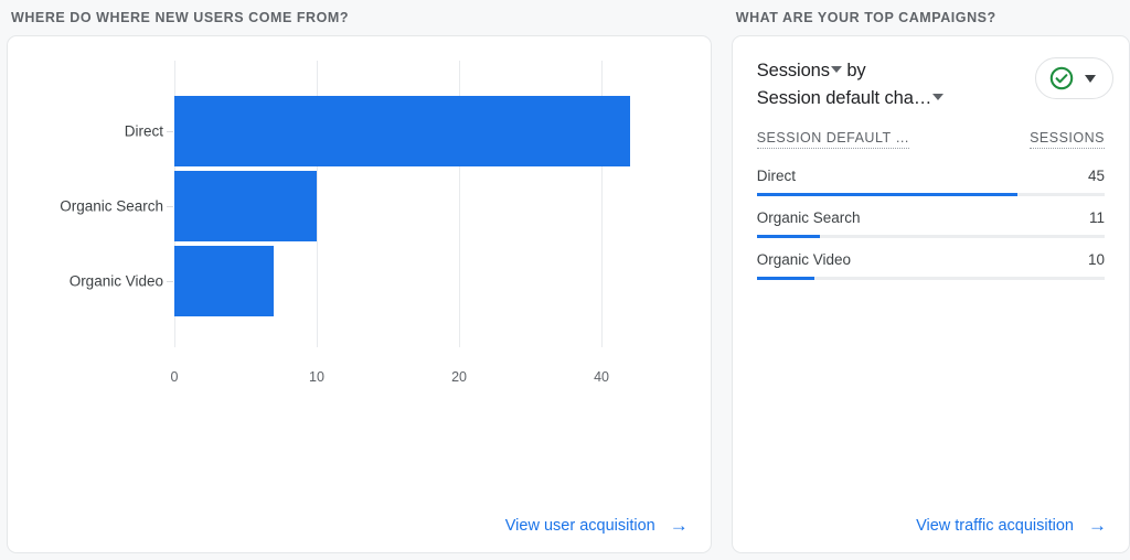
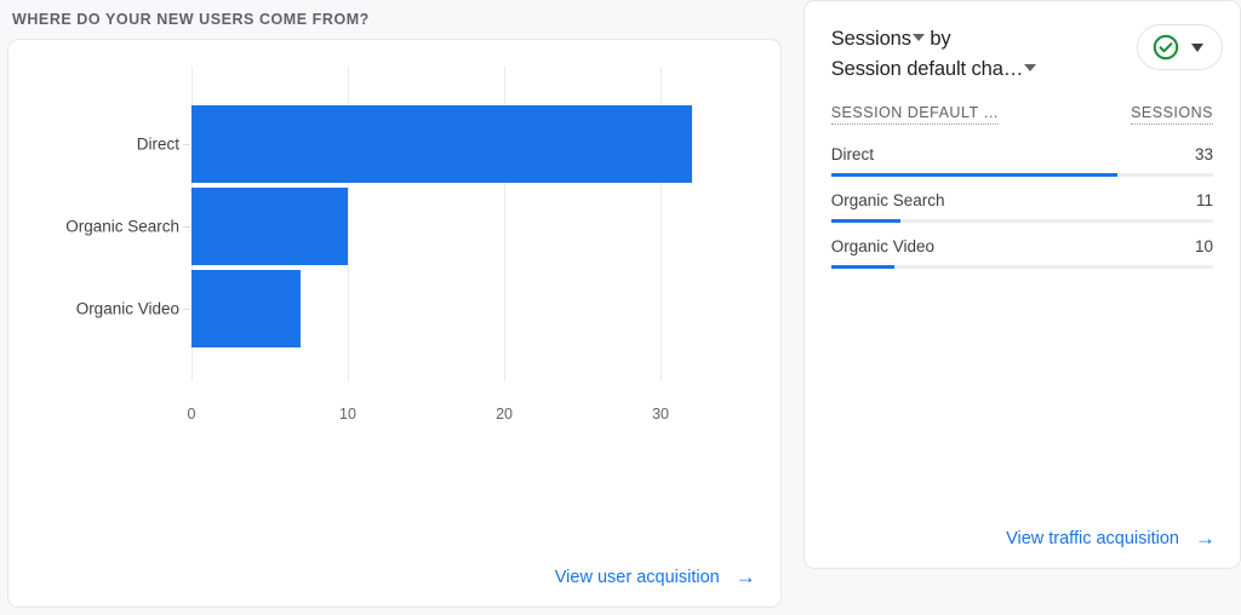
- WHERE DO WHERE NEW USERS COME FROM?
+ WHERE DO YOUR NEW USERS COME FROM?
  0
  10
  20
- 40
+ 30
  Direct
  Organic Search
  Organic Video
  View user acquisition
  →
- WHAT ARE YOUR TOP CAMPAIGNS?
  Sessions by
  Session default cha…
  SESSION DEFAULT …
  SESSIONS
  Direct
- 45
+ 33
  Organic Search
  11
  Organic Video
  10
  View traffic acquisition
  →
